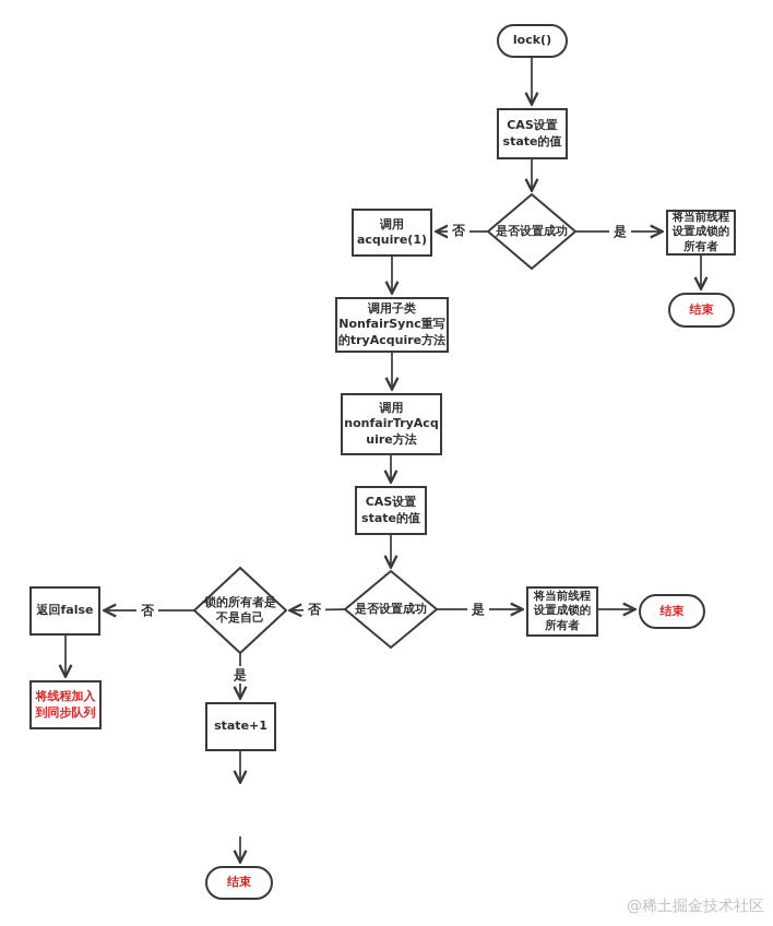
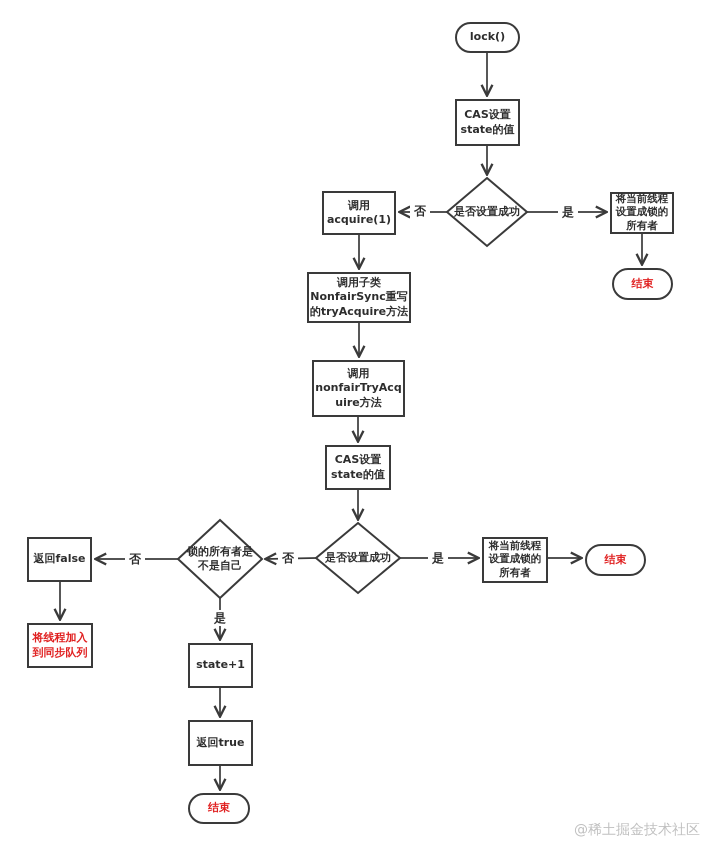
  lock()
  CAS设置
  state的值
  调用
  acquire(1)
  将当前线程
  设置成锁的
  所有者
  结束
  调用子类
  NonfairSync重写
  的tryAcquire方法
  调用
  nonfairTryAcq
  uire方法
  CAS设置
  state的值
  将当前线程
  设置成锁的
  所有者
  结束
  返回false
  将线程加入
  到同步队列
  state+1
+ 返回true
  结束
  是否设置成功
  是否设置成功
  锁的所有者是
  不是自己
  否
  是
  否
  是
  否
  是
  @稀土掘金技术社区
